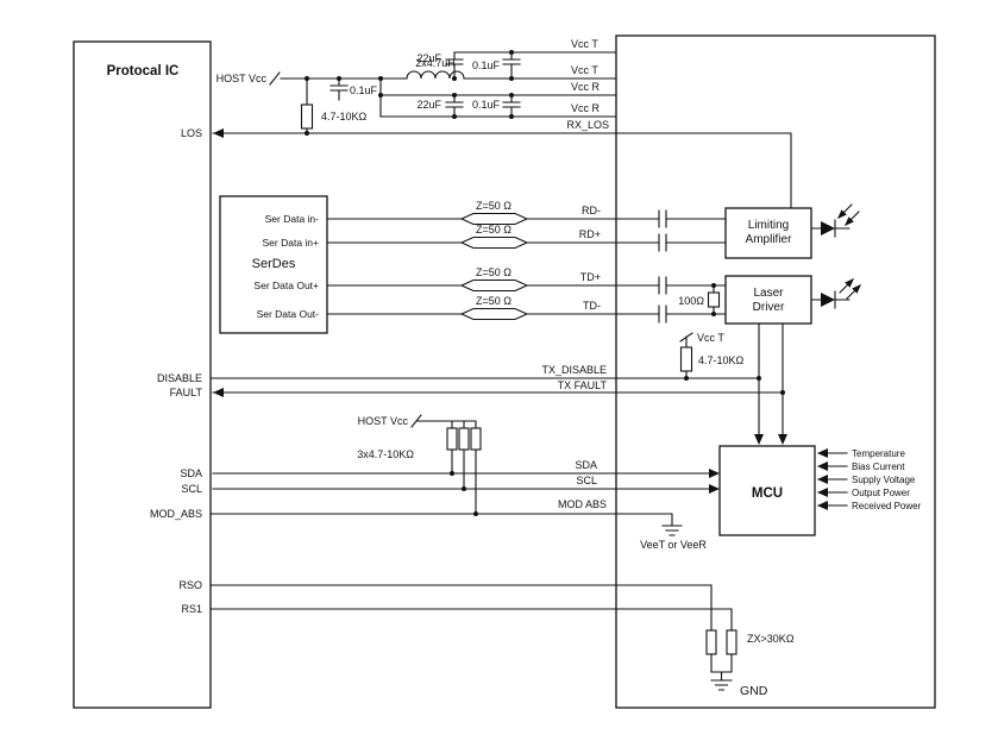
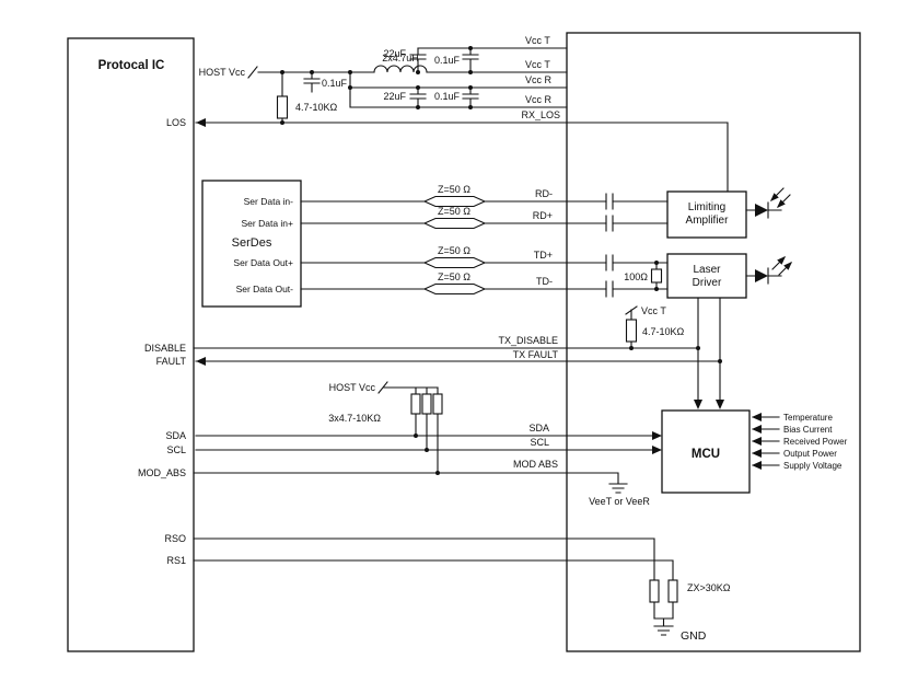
  Protocal IC
  LOS
  DISABLE
  FAULT
  SDA
  SCL
  MOD_ABS
  RSO
  RS1
  HOST Vcc
  22uF
  2x4.7uH
  0.1uF
  0.1uF
  22uF
  0.1uF
  4.7-10KΩ
  Vcc T
  Vcc T
  Vcc R
  Vcc R
  RX_LOS
  SerDes
  Ser Data in-
  Ser Data in+
  Ser Data Out+
  Ser Data Out-
  Z=50 Ω
  Z=50 Ω
  Z=50 Ω
  Z=50 Ω
  RD-
  RD+
  TD+
  TD-
  TX_DISABLE
  TX FAULT
  SDA
  SCL
  MOD ABS
  Limiting
  Amplifier
  Laser
  Driver
  100Ω
  Vcc T
  4.7-10KΩ
  HOST Vcc
  3x4.7-10KΩ
  MCU
  Temperature
  Bias Current
- Supply Voltage
+ Received Power
  Output Power
- Received Power
+ Supply Voltage
  VeeT or VeeR
  ZX>30KΩ
  GND
